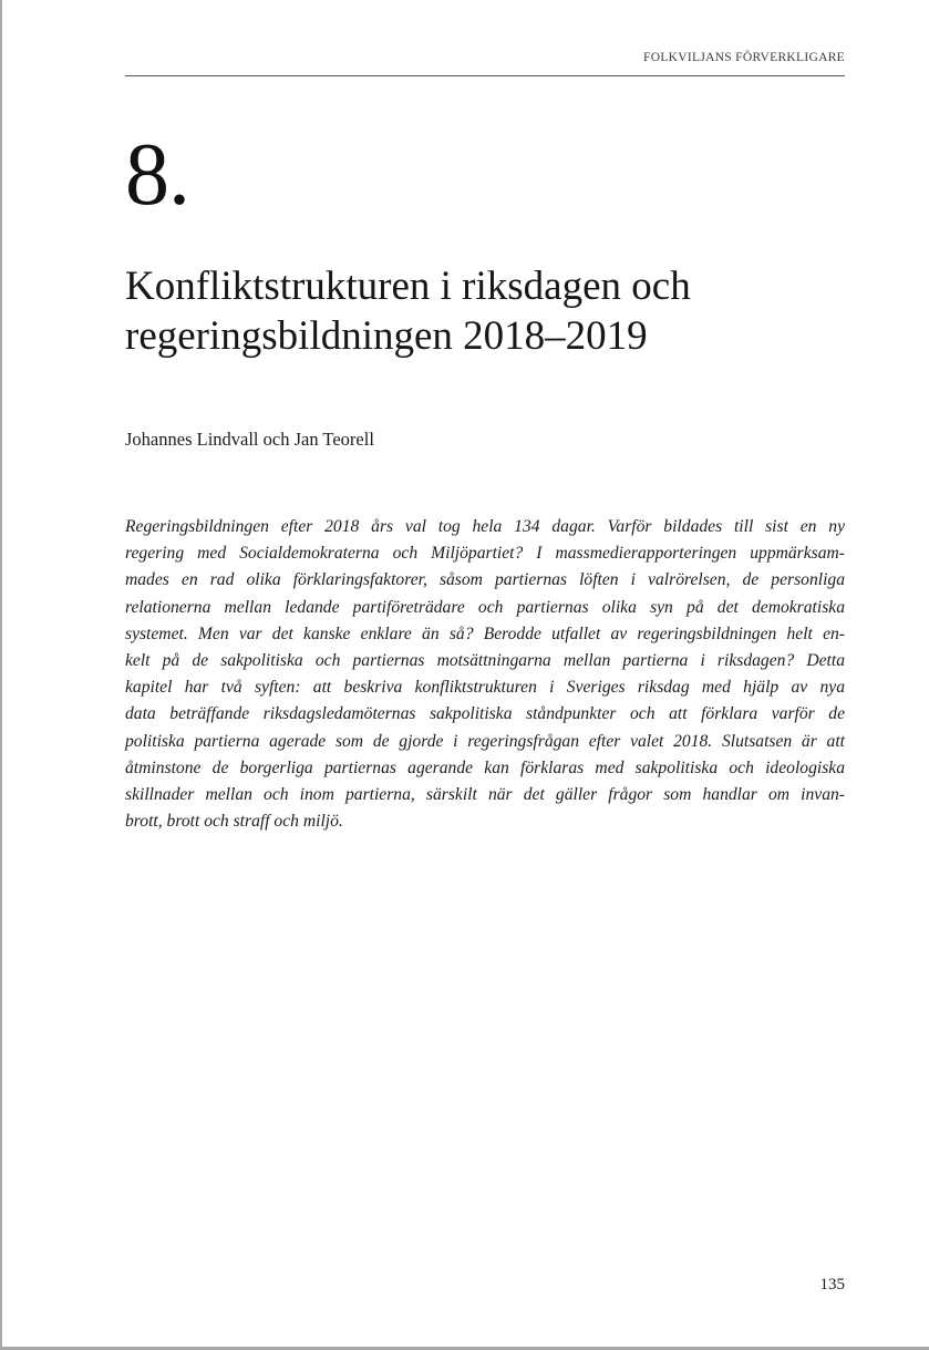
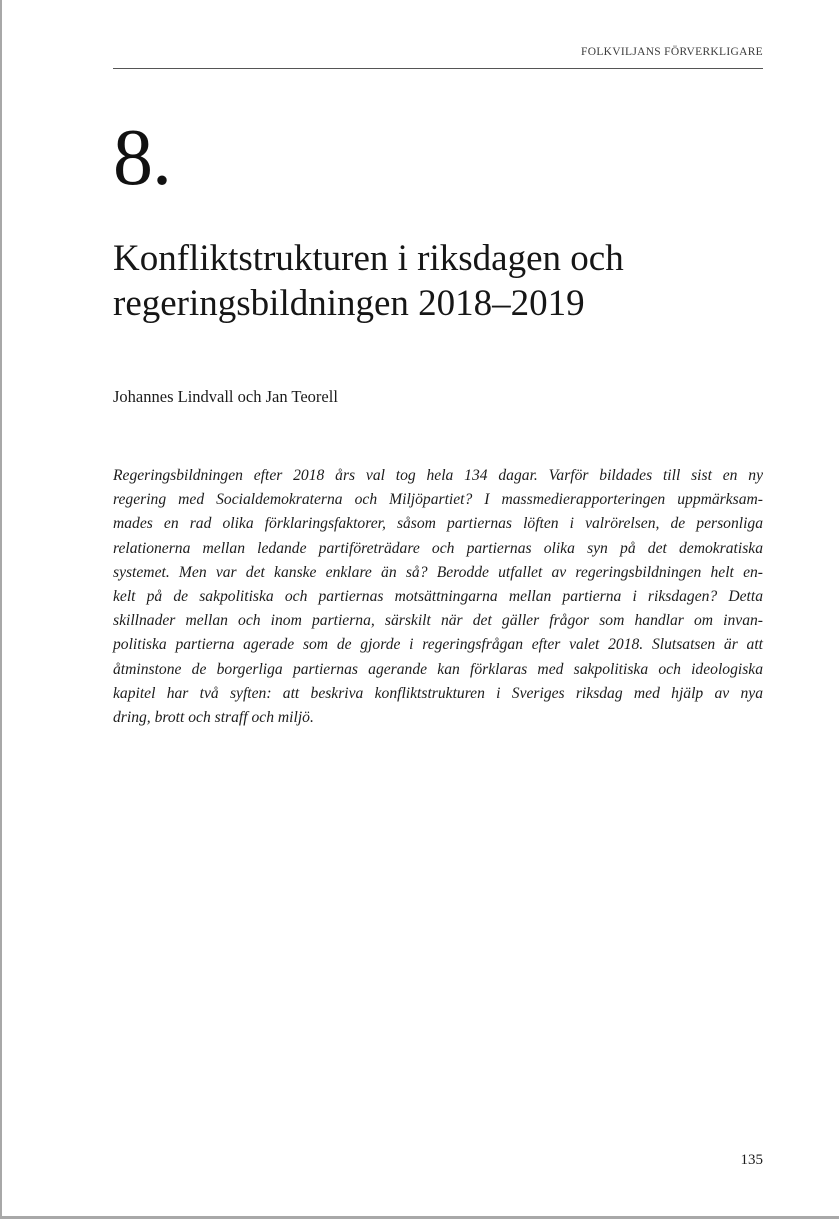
  FOLKVILJANS FÖRVERKLIGARE
  8.
  Konfliktstrukturen i riksdagen och
  regeringsbildningen 2018–2019
  Johannes Lindvall och Jan Teorell
  Regeringsbildningen efter 2018 års val tog hela 134 dagar. Varför bildades till sist en ny
  regering med Socialdemokraterna och Miljöpartiet? I massmedierapporteringen uppmärksam-
  mades en rad olika förklaringsfaktorer, såsom partiernas löften i valrörelsen, de personliga
  relationerna mellan ledande partiföreträdare och partiernas olika syn på det demokratiska
  systemet. Men var det kanske enklare än så? Berodde utfallet av regeringsbildningen helt en-
  kelt på de sakpolitiska och partiernas motsättningarna mellan partierna i riksdagen? Detta
- kapitel har två syften: att beskriva konfliktstrukturen i Sveriges riksdag med hjälp av nya
+ skillnader mellan och inom partierna, särskilt när det gäller frågor som handlar om invan-
- data beträffande riksdagsledamöternas sakpolitiska ståndpunkter och att förklara varför de
  politiska partierna agerade som de gjorde i regeringsfrågan efter valet 2018. Slutsatsen är att
  åtminstone de borgerliga partiernas agerande kan förklaras med sakpolitiska och ideologiska
- skillnader mellan och inom partierna, särskilt när det gäller frågor som handlar om invan-
+ kapitel har två syften: att beskriva konfliktstrukturen i Sveriges riksdag med hjälp av nya
- brott, brott och straff och miljö.
+ dring, brott och straff och miljö.
  135
